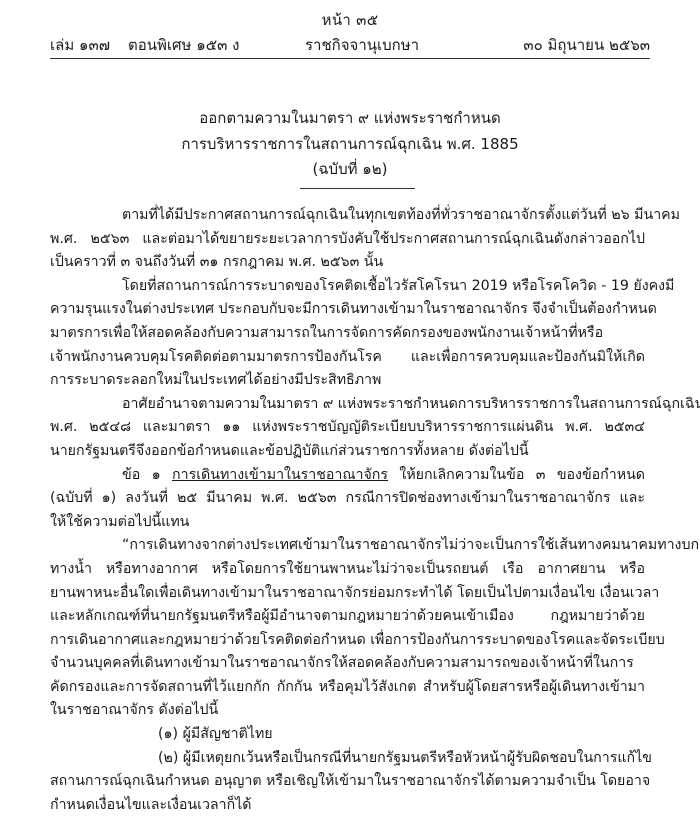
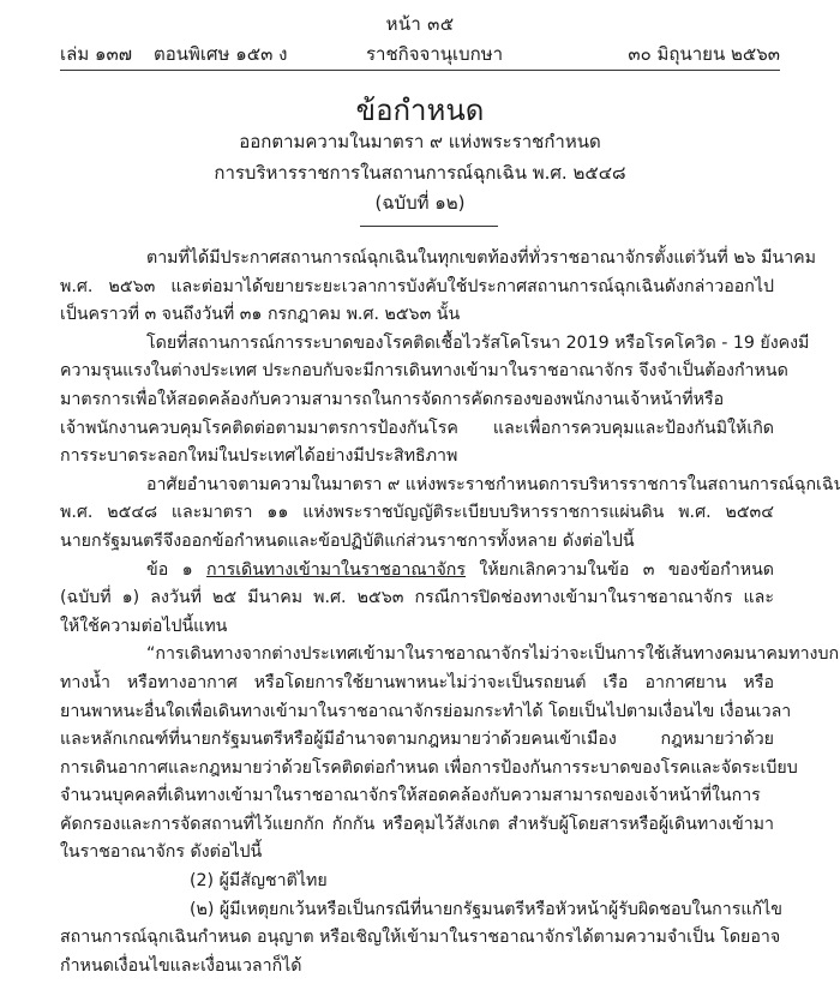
  หน้า ๓๕
  เล่ม ๑๓๗
  ตอนพิเศษ ๑๕๓ ง
  ราชกิจจานุเบกษา
  ๓๐ มิถุนายน ๒๕๖๓
+ ข้อกำหนด
  ออกตามความในมาตรา ๙ แห่งพระราชกำหนด
- การบริหารราชการในสถานการณ์ฉุกเฉิน พ.ศ. 1885
+ การบริหารราชการในสถานการณ์ฉุกเฉิน พ.ศ. ๒๕๔๘
  (ฉบับที่ ๑๒)
  ตามที่ได้มีประกาศสถานการณ์ฉุกเฉินในทุกเขตท้องที่ทั่วราชอาณาจักรตั้งแต่วันที่ ๒๖ มีนาคม
  พ.ศ. ๒๕๖๓ และต่อมาได้ขยายระยะเวลาการบังคับใช้ประกาศสถานการณ์ฉุกเฉินดังกล่าวออกไป
  เป็นคราวที่ ๓ จนถึงวันที่ ๓๑ กรกฎาคม พ.ศ. ๒๕๖๓ นั้น
  โดยที่สถานการณ์การระบาดของโรคติดเชื้อไวรัสโคโรนา 2019 หรือโรคโควิด - 19 ยังคงมี
  ความรุนแรงในต่างประเทศ ประกอบกับจะมีการเดินทางเข้ามาในราชอาณาจักร จึงจำเป็นต้องกำหนด
  มาตรการเพื่อให้สอดคล้องกับความสามารถในการจัดการคัดกรองของพนักงานเจ้าหน้าที่หรือ
  เจ้าพนักงานควบคุมโรคติดต่อตามมาตรการป้องกันโรค และเพื่อการควบคุมและป้องกันมิให้เกิด
  การระบาดระลอกใหม่ในประเทศได้อย่างมีประสิทธิภาพ
  อาศัยอำนาจตามความในมาตรา ๙ แห่งพระราชกำหนดการบริหารราชการในสถานการณ์ฉุกเฉิน
  พ.ศ. ๒๕๔๘ และมาตรา ๑๑ แห่งพระราชบัญญัติระเบียบบริหารราชการแผ่นดิน พ.ศ. ๒๕๓๔
  นายกรัฐมนตรีจึงออกข้อกำหนดและข้อปฏิบัติแก่ส่วนราชการทั้งหลาย ดังต่อไปนี้
  ข้อ ๑ การเดินทางเข้ามาในราชอาณาจักร ให้ยกเลิกความในข้อ ๓ ของข้อกำหนด
  (ฉบับที่ ๑) ลงวันที่ ๒๕ มีนาคม พ.ศ. ๒๕๖๓ กรณีการปิดช่องทางเข้ามาในราชอาณาจักร และ
  ให้ใช้ความต่อไปนี้แทน
  “การเดินทางจากต่างประเทศเข้ามาในราชอาณาจักรไม่ว่าจะเป็นการใช้เส้นทางคมนาคมทางบก
  ทางน้ำ หรือทางอากาศ หรือโดยการใช้ยานพาหนะไม่ว่าจะเป็นรถยนต์ เรือ อากาศยาน หรือ
  ยานพาหนะอื่นใดเพื่อเดินทางเข้ามาในราชอาณาจักรย่อมกระทำได้ โดยเป็นไปตามเงื่อนไข เงื่อนเวลา
  และหลักเกณฑ์ที่นายกรัฐมนตรีหรือผู้มีอำนาจตามกฎหมายว่าด้วยคนเข้าเมือง กฎหมายว่าด้วย
  การเดินอากาศและกฎหมายว่าด้วยโรคติดต่อกำหนด เพื่อการป้องกันการระบาดของโรคและจัดระเบียบ
  จำนวนบุคคลที่เดินทางเข้ามาในราชอาณาจักรให้สอดคล้องกับความสามารถของเจ้าหน้าที่ในการ
  คัดกรองและการจัดสถานที่ไว้แยกกัก กักกัน หรือคุมไว้สังเกต สำหรับผู้โดยสารหรือผู้เดินทางเข้ามา
  ในราชอาณาจักร ดังต่อไปนี้
- (๑) ผู้มีสัญชาติไทย
+ (2) ผู้มีสัญชาติไทย
  (๒) ผู้มีเหตุยกเว้นหรือเป็นกรณีที่นายกรัฐมนตรีหรือหัวหน้าผู้รับผิดชอบในการแก้ไข
  สถานการณ์ฉุกเฉินกำหนด อนุญาต หรือเชิญให้เข้ามาในราชอาณาจักรได้ตามความจำเป็น โดยอาจ
  กำหนดเงื่อนไขและเงื่อนเวลาก็ได้
